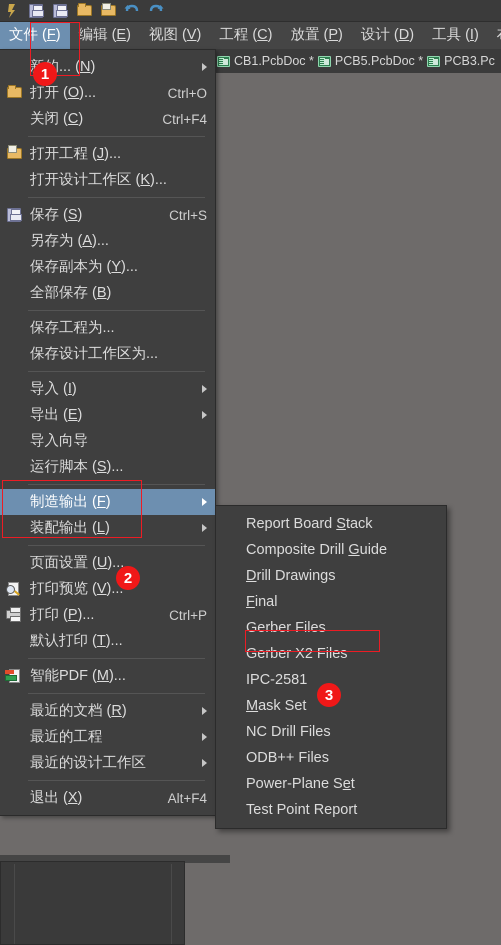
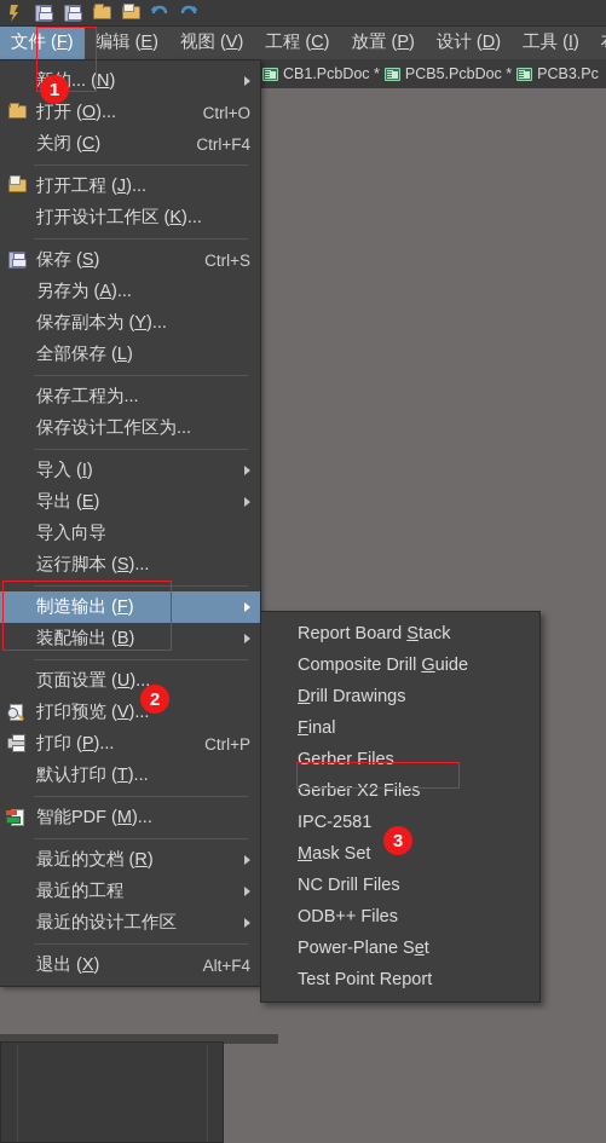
  文件 (F)
  编辑 (E)
  视图 (V)
  工程 (C)
  放置 (P)
  设计 (D)
  工具 (I)
  CB1.PcbDoc *
  PCB5.PcbDoc *
  PCB3.Pc
  ... (N)
  打开 (O)...
  Ctrl+O
  关闭 (C)
  Ctrl+F4
  打开工程 (J)...
  打开设计工作区 (K)...
  保存 (S)
  Ctrl+S
  另存为 (A)...
  保存副本为 (Y)...
- 全部保存 (B)
+ 全部保存 (L)
  保存工程为...
  保存设计工作区为...
  导入 (I)
  导出 (E)
  导入向导
  运行脚本 (S)...
  制造输出 (F)
- 装配输出 (L)
+ 装配输出 (B)
  页面设置 (U)...
  打印预览 (V)..
  打印 (P)...
  Ctrl+P
  默认打印 (T)...
  智能PDF (M)...
  最近的文档 (R)
  最近的工程
  最近的设计工作区
  退出 (X)
  Alt+F4
  Report Board Stack
  Composite Drill Guide
  Drill Drawings
  Final
  Gerber Files
  Gerber X2 Files
  IPC-2581
  Mask Set
  NC Drill Files
  ODB++ Files
  Power-Plane Set
  Test Point Report
  1
  2
  3
